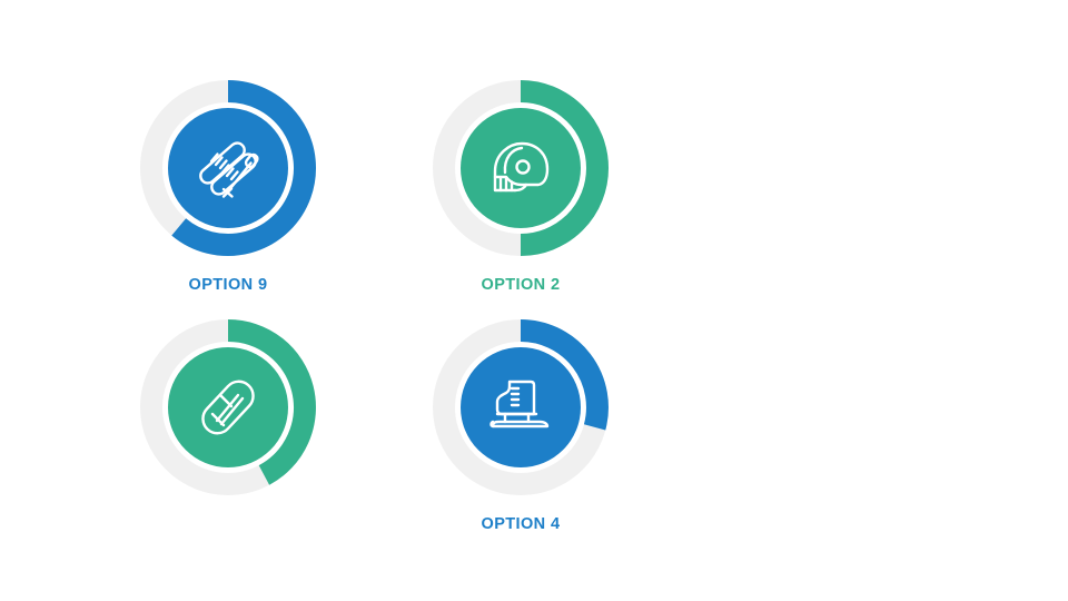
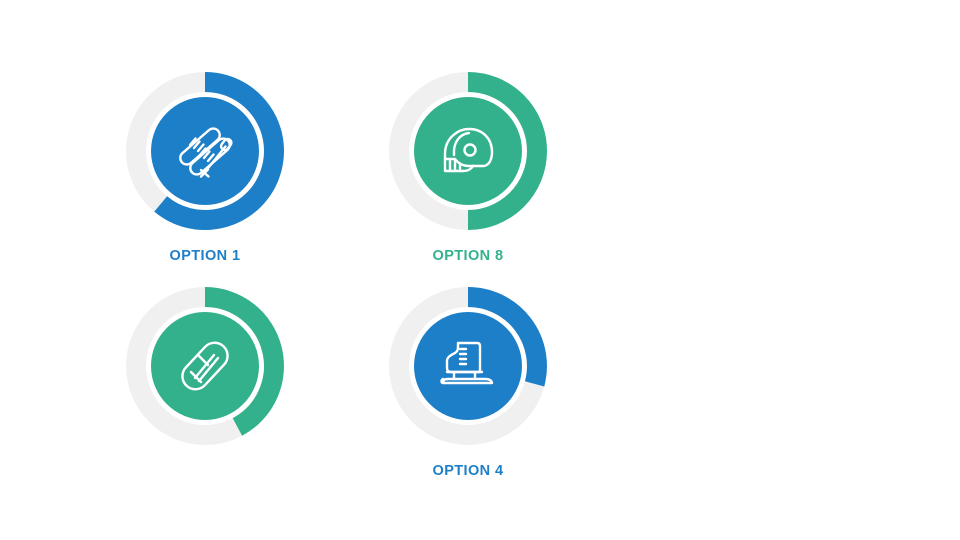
- OPTION 9
+ OPTION 1
- OPTION 2
+ OPTION 8
  OPTION 4
